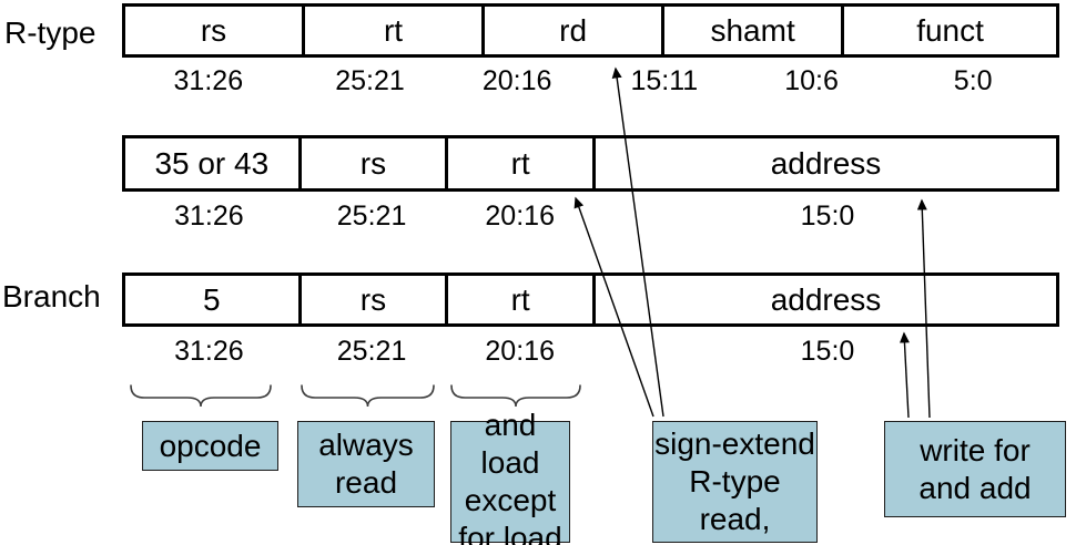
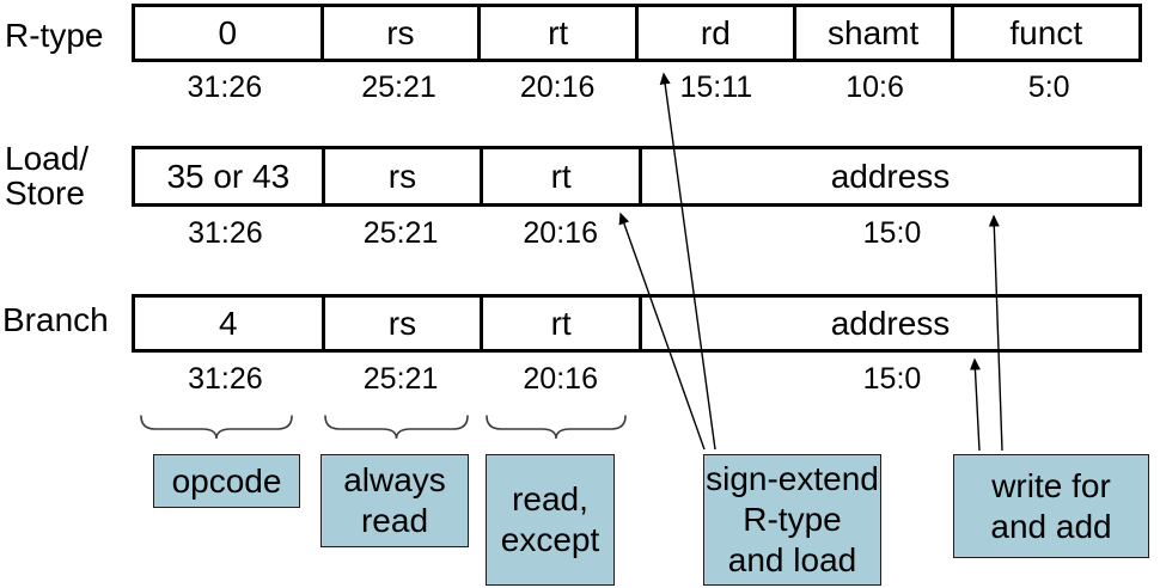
  R-type
+ Load/
+ Store
  Branch
+ 0
  rs
  rt
  rd
  shamt
  funct
  31:26
  25:21
  20:16
  15:11
  10:6
  5:0
  35 or 43
  rs
  rt
  address
  31:26
  25:21
  20:16
  15:0
- 5
+ 4
  rs
  rt
  address
  31:26
  25:21
  20:16
  15:0
  opcode
  always
  read
- and load
+ read,
  except
- for load
  sign-extend
  R-type
- read,
+ and load
  write for
  and add
